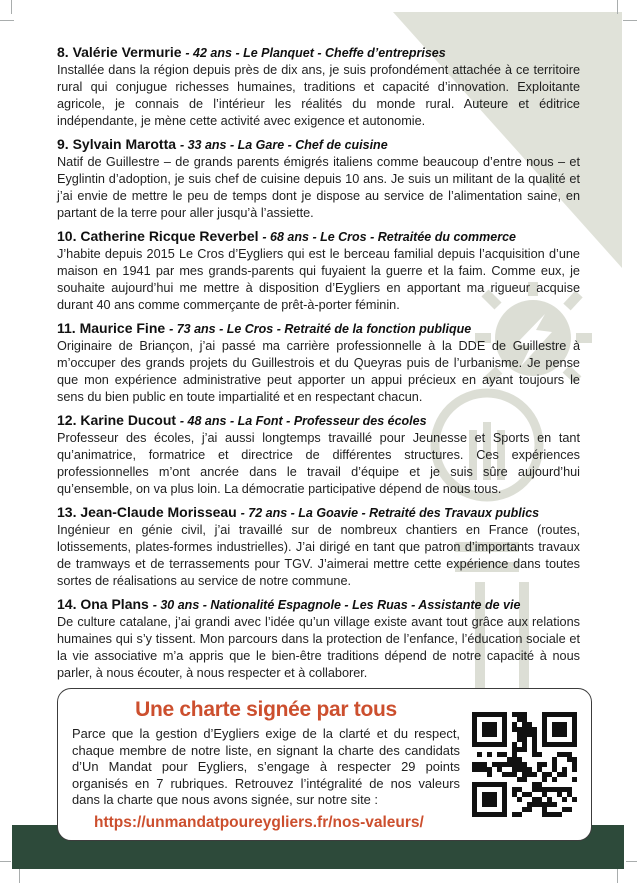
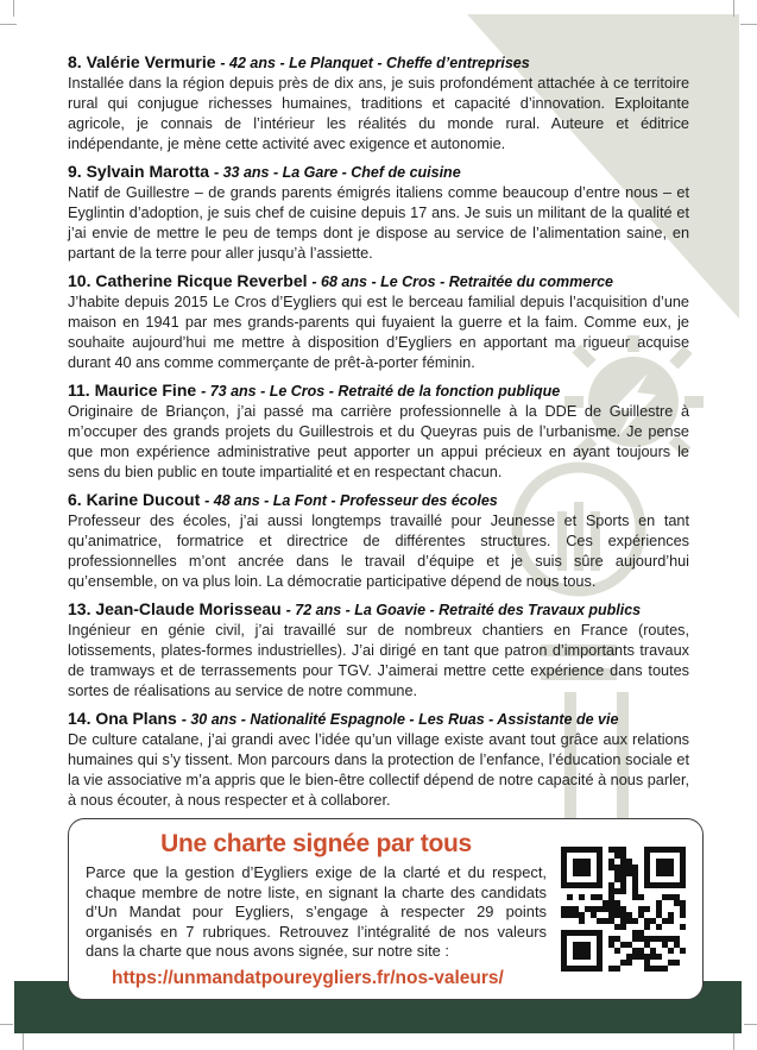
  8. Valérie Vermurie - 42 ans - Le Planquet - Cheffe d’entreprises
  Installée dans la région depuis près de dix ans, je suis profondément attachée à ce territoire rural qui conjugue richesses humaines, traditions et capacité d’innovation. Exploitante agricole, je connais de l’intérieur les réalités du monde rural. Auteure et éditrice indépendante, je mène cette activité avec exigence et autonomie.
  9. Sylvain Marotta - 33 ans - La Gare - Chef de cuisine
- Natif de Guillestre – de grands parents émigrés italiens comme beaucoup d’entre nous – et Eyglintin d’adoption, je suis chef de cuisine depuis 10 ans. Je suis un militant de la qualité et j’ai envie de mettre le peu de temps dont je dispose au service de l’alimentation saine, en partant de la terre pour aller jusqu’à l’assiette.
+ Natif de Guillestre – de grands parents émigrés italiens comme beaucoup d’entre nous – et Eyglintin d’adoption, je suis chef de cuisine depuis 17 ans. Je suis un militant de la qualité et j’ai envie de mettre le peu de temps dont je dispose au service de l’alimentation saine, en partant de la terre pour aller jusqu’à l’assiette.
  10. Catherine Ricque Reverbel - 68 ans - Le Cros - Retraitée du commerce
  J’habite depuis 2015 Le Cros d’Eygliers qui est le berceau familial depuis l’acquisition d’une maison en 1941 par mes grands-parents qui fuyaient la guerre et la faim. Comme eux, je souhaite aujourd’hui me mettre à disposition d’Eygliers en apportant ma rigueur acquise durant 40 ans comme commerçante de prêt-à-porter féminin.
  11. Maurice Fine - 73 ans - Le Cros - Retraité de la fonction publique
  Originaire de Briançon, j’ai passé ma carrière professionnelle à la DDE de Guillestre à m’occuper des grands projets du Guillestrois et du Queyras puis de l’urbanisme. Je pense que mon expérience administrative peut apporter un appui précieux en ayant toujours le sens du bien public en toute impartialité et en respectant chacun.
- 12. Karine Ducout - 48 ans - La Font - Professeur des écoles
+ 6. Karine Ducout - 48 ans - La Font - Professeur des écoles
  Professeur des écoles, j’ai aussi longtemps travaillé pour Jeunesse et Sports en tant qu’animatrice, formatrice et directrice de différentes structures. Ces expériences professionnelles m’ont ancrée dans le travail d’équipe et je suis sûre aujourd’hui qu’ensemble, on va plus loin. La démocratie participative dépend de nous tous.
  13. Jean-Claude Morisseau - 72 ans - La Goavie - Retraité des Travaux publics
  Ingénieur en génie civil, j’ai travaillé sur de nombreux chantiers en France (routes, lotissements, plates-formes industrielles). J’ai dirigé en tant que patron d’importants travaux de tramways et de terrassements pour TGV. J’aimerai mettre cette expérience dans toutes sortes de réalisations au service de notre commune.
  14. Ona Plans - 30 ans - Nationalité Espagnole - Les Ruas - Assistante de vie
- De culture catalane, j’ai grandi avec l’idée qu’un village existe avant tout grâce aux relations humaines qui s’y tissent. Mon parcours dans la protection de l’enfance, l’éducation sociale et la vie associative m’a appris que le bien-être traditions dépend de notre capacité à nous parler, à nous écouter, à nous respecter et à collaborer.
+ De culture catalane, j’ai grandi avec l’idée qu’un village existe avant tout grâce aux relations humaines qui s’y tissent. Mon parcours dans la protection de l’enfance, l’éducation sociale et la vie associative m’a appris que le bien-être collectif dépend de notre capacité à nous parler, à nous écouter, à nous respecter et à collaborer.
  Une charte signée par tous
  Parce que la gestion d’Eygliers exige de la clarté et du respect, chaque membre de notre liste, en signant la charte des candidats d’Un Mandat pour Eygliers, s’engage à respecter 29 points organisés en 7 rubriques. Retrouvez l’intégralité de nos valeurs dans la charte que nous avons signée, sur notre site :
  https://unmandatpoureygliers.fr/nos-valeurs/
